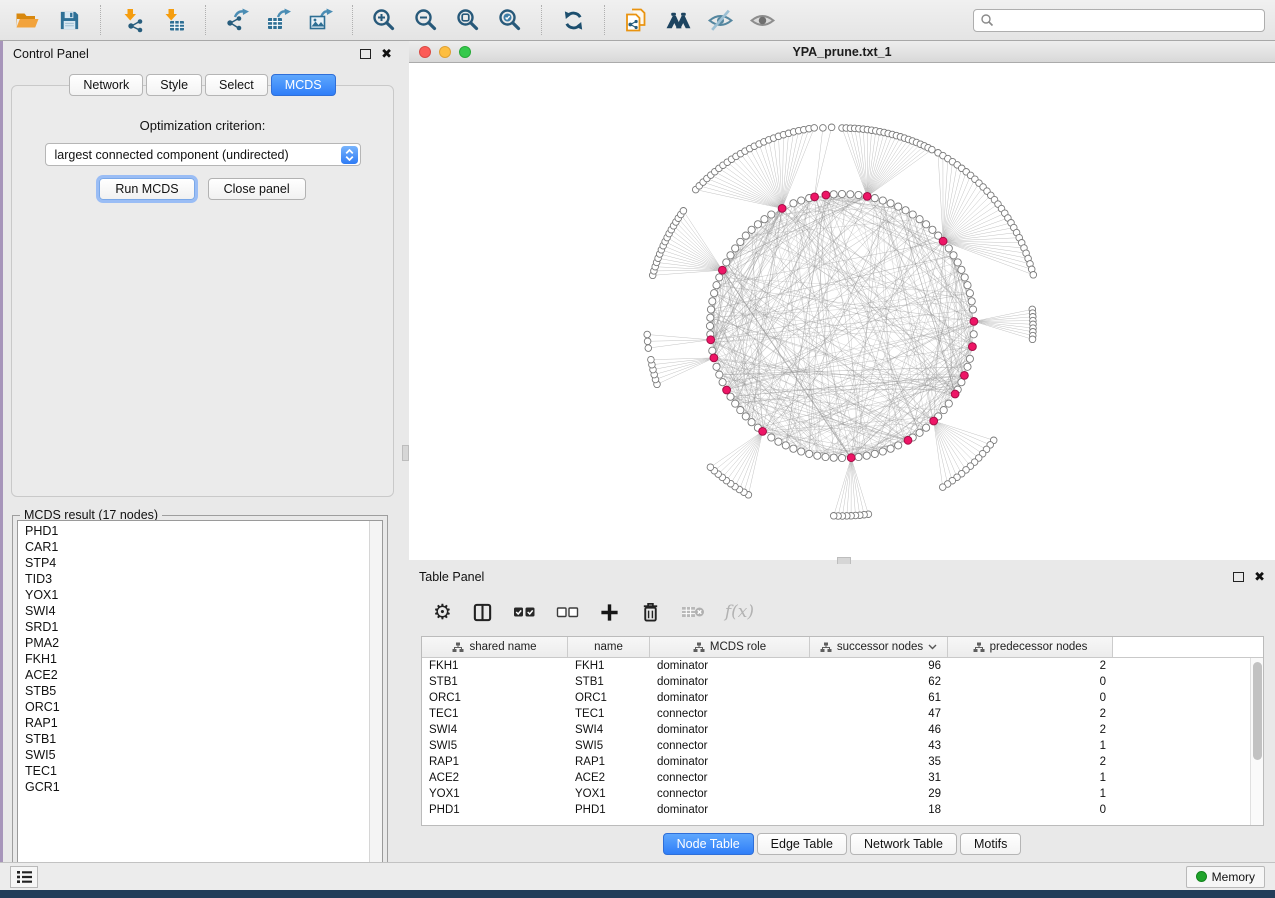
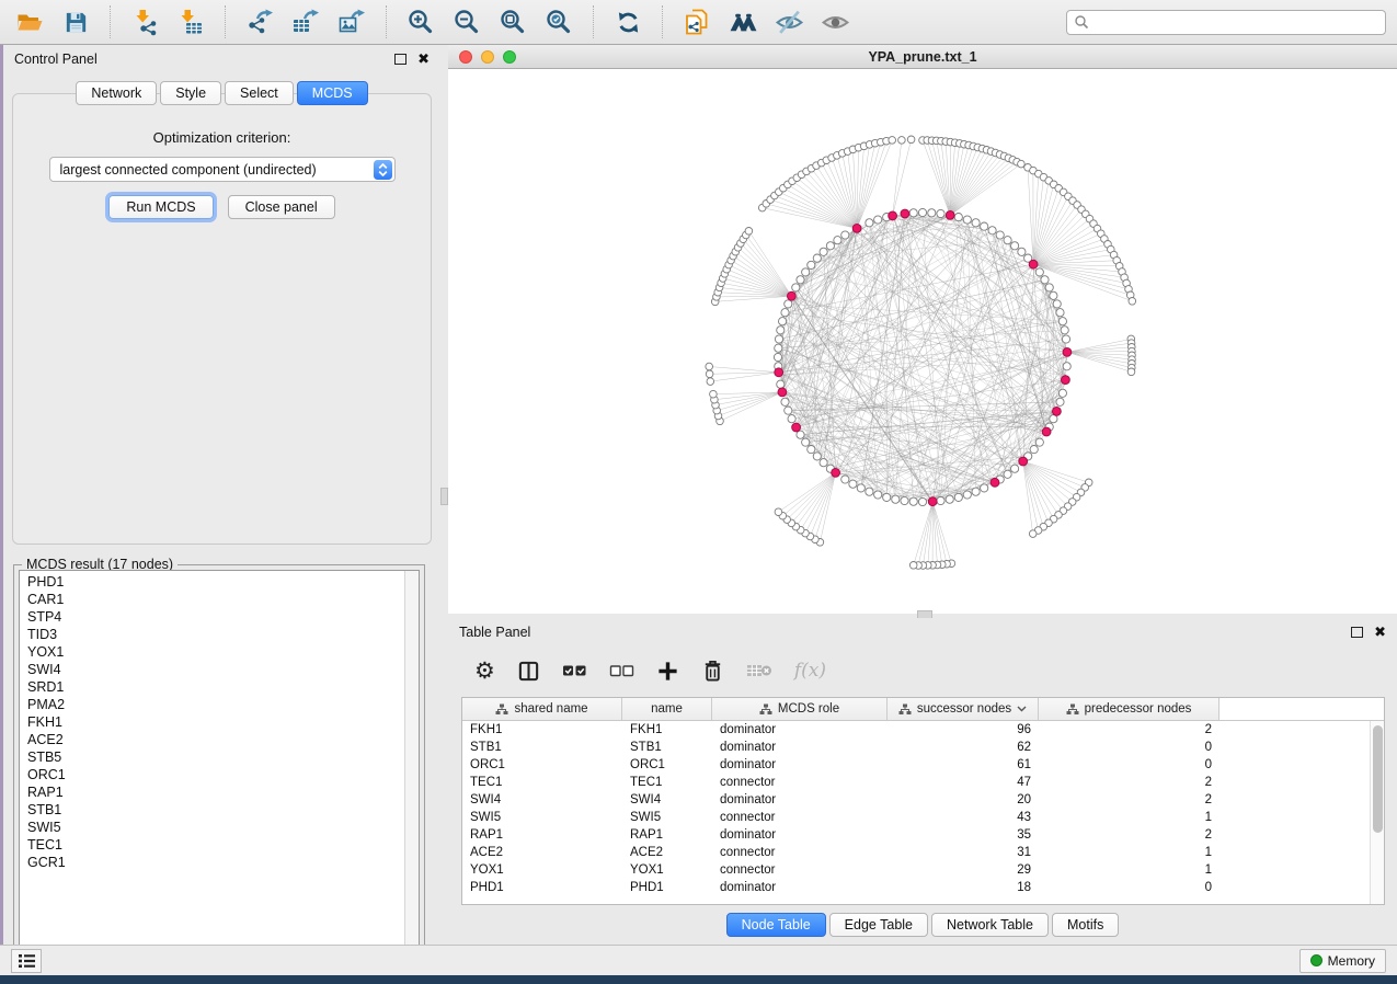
  Control Panel
  ✖
  Network
  Style
  Select
  MCDS
  Optimization criterion:
  largest connected component (undirected)
  Run MCDS
  Close panel
  MCDS result (17 nodes)
  PHD1
  CAR1
  STP4
  TID3
  YOX1
  SWI4
  SRD1
  PMA2
  FKH1
  ACE2
  STB5
  ORC1
  RAP1
  STB1
  SWI5
  TEC1
  GCR1
  YPA_prune.txt_1
  Table Panel
  ✖
  ⚙
  f(x)
  shared name
  name
  MCDS role
  successor nodes
  predecessor nodes
  FKH1
  FKH1
  dominator
  96
  2
  STB1
  STB1
  dominator
  62
  0
  ORC1
  ORC1
  dominator
  61
  0
  TEC1
  TEC1
  connector
  47
  2
  SWI4
  SWI4
  dominator
- 46
+ 20
  2
  SWI5
  SWI5
  connector
  43
  1
  RAP1
  RAP1
  dominator
  35
  2
  ACE2
  ACE2
  connector
  31
  1
  YOX1
  YOX1
  connector
  29
  1
  PHD1
  PHD1
  dominator
  18
  0
  Node Table
  Edge Table
  Network Table
  Motifs
  Memory
